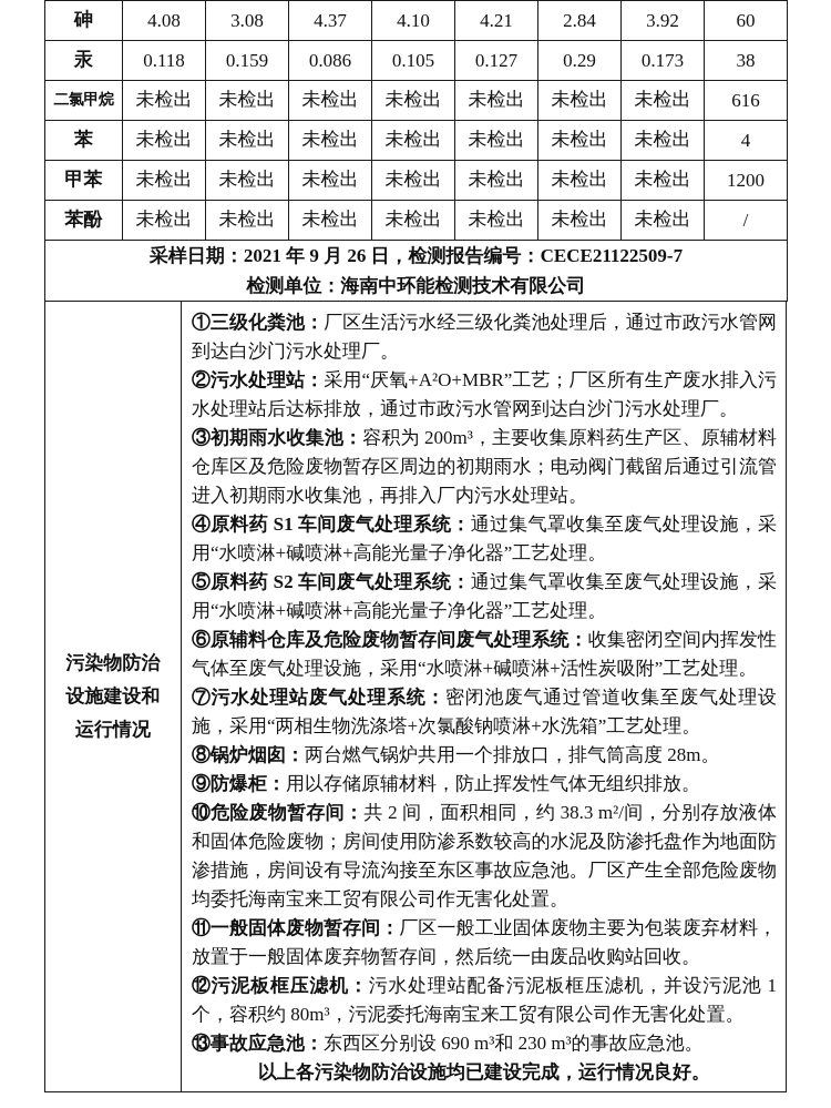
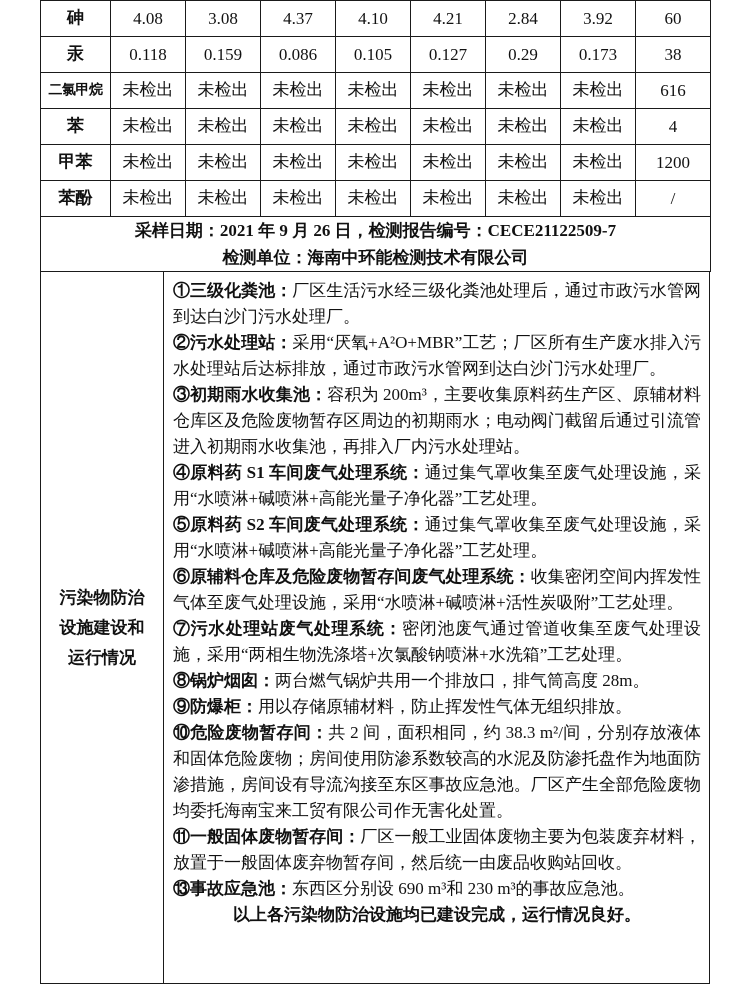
  砷	4.08	3.08	4.37	4.10	4.21	2.84	3.92	60
  汞	0.118	0.159	0.086	0.105	0.127	0.29	0.173	38
  二氯甲烷	未检出	未检出	未检出	未检出	未检出	未检出	未检出	616
  苯	未检出	未检出	未检出	未检出	未检出	未检出	未检出	4
  甲苯	未检出	未检出	未检出	未检出	未检出	未检出	未检出	1200
  苯酚	未检出	未检出	未检出	未检出	未检出	未检出	未检出	/
  采样日期：2021 年 9 月 26 日，检测报告编号：CECE21122509-7 检测单位：海南中环能检测技术有限公司
  污染物防治
  设施建设和
  运行情况
  ①三级化粪池：厂区生活污水经三级化粪池处理后，通过市政污水管网到达白沙门污水处理厂。
  ②污水处理站：采用“厌氧+A²O+MBR”工艺；厂区所有生产废水排入污水处理站后达标排放，通过市政污水管网到达白沙门污水处理厂。
  ③初期雨水收集池：容积为 200m³，主要收集原料药生产区、原辅材料仓库区及危险废物暂存区周边的初期雨水；电动阀门截留后通过引流管进入初期雨水收集池，再排入厂内污水处理站。
  ④原料药 S1 车间废气处理系统：通过集气罩收集至废气处理设施，采用“水喷淋+碱喷淋+高能光量子净化器”工艺处理。
  ⑤原料药 S2 车间废气处理系统：通过集气罩收集至废气处理设施，采用“水喷淋+碱喷淋+高能光量子净化器”工艺处理。
  ⑥原辅料仓库及危险废物暂存间废气处理系统：收集密闭空间内挥发性气体至废气处理设施，采用“水喷淋+碱喷淋+活性炭吸附”工艺处理。
  ⑦污水处理站废气处理系统：密闭池废气通过管道收集至废气处理设施，采用“两相生物洗涤塔+次氯酸钠喷淋+水洗箱”工艺处理。
  ⑧锅炉烟囱：两台燃气锅炉共用一个排放口，排气筒高度 28m。
  ⑨防爆柜：用以存储原辅材料，防止挥发性气体无组织排放。
  ⑩危险废物暂存间：共 2 间，面积相同，约 38.3 m²/间，分别存放液体和固体危险废物；房间使用防渗系数较高的水泥及防渗托盘作为地面防渗措施，房间设有导流沟接至东区事故应急池。厂区产生全部危险废物均委托海南宝来工贸有限公司作无害化处置。
  ⑪一般固体废物暂存间：厂区一般工业固体废物主要为包装废弃材料，放置于一般固体废弃物暂存间，然后统一由废品收购站回收。
- ⑫污泥板框压滤机：污水处理站配备污泥板框压滤机，并设污泥池 1 个，容积约 80m³，污泥委托海南宝来工贸有限公司作无害化处置。
  ⑬事故应急池：东西区分别设 690 m³和 230 m³的事故应急池。
  以上各污染物防治设施均已建设完成，运行情况良好。
